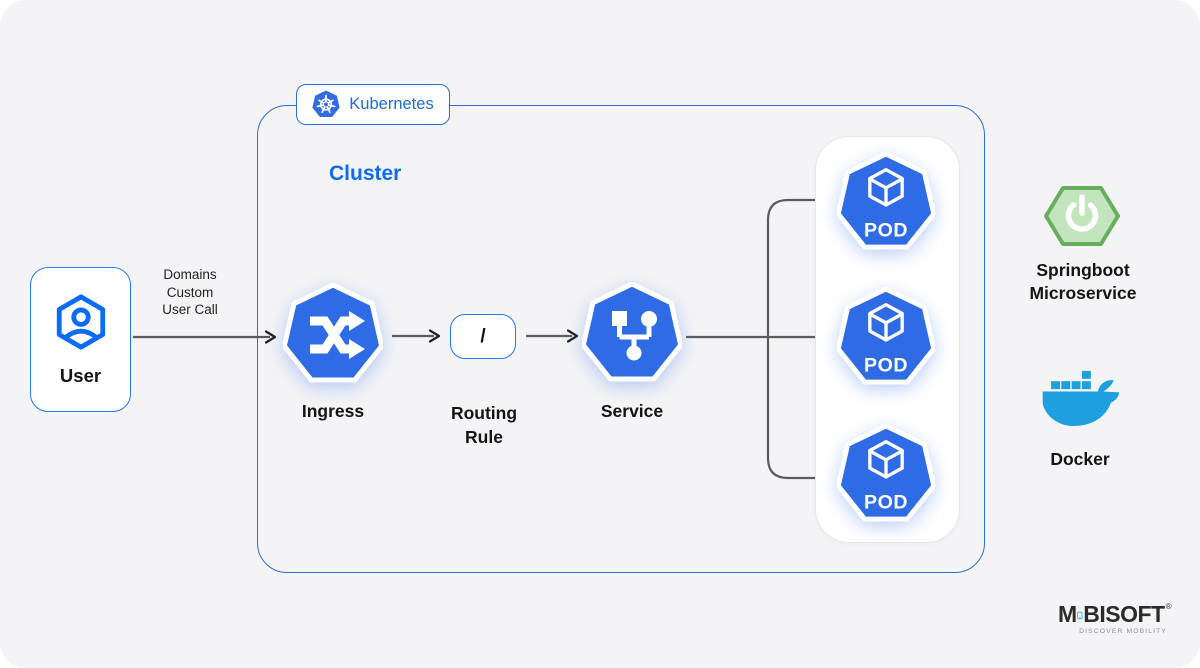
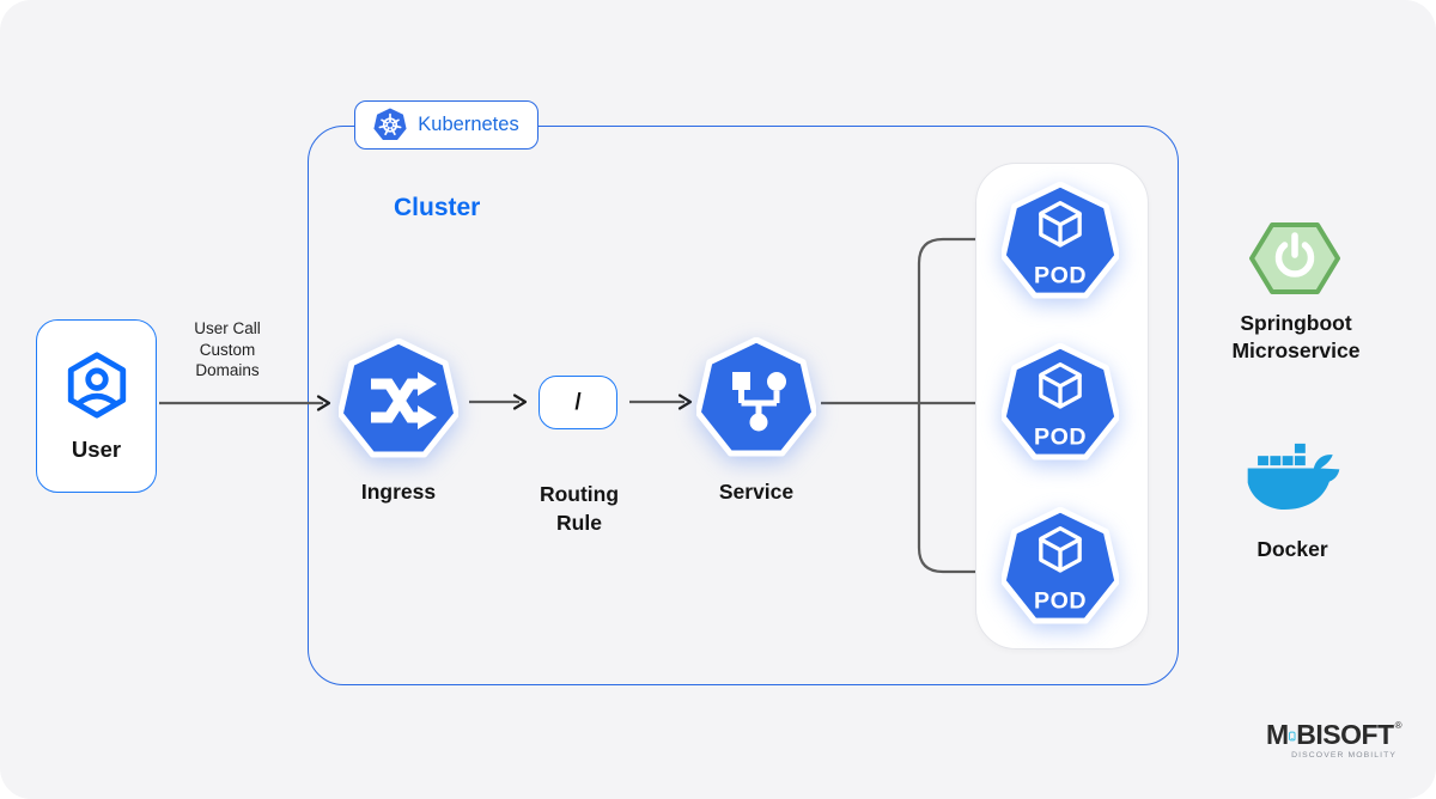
  Kubernetes
  Cluster
  User
- Domains
+ User Call
  Custom
- User Call
+ Domains
  Ingress
  /
  Routing
  Rule
  Service
  POD
  POD
  POD
  Springboot
  Microservice
  Docker
  M
  BISOFT
  ®
